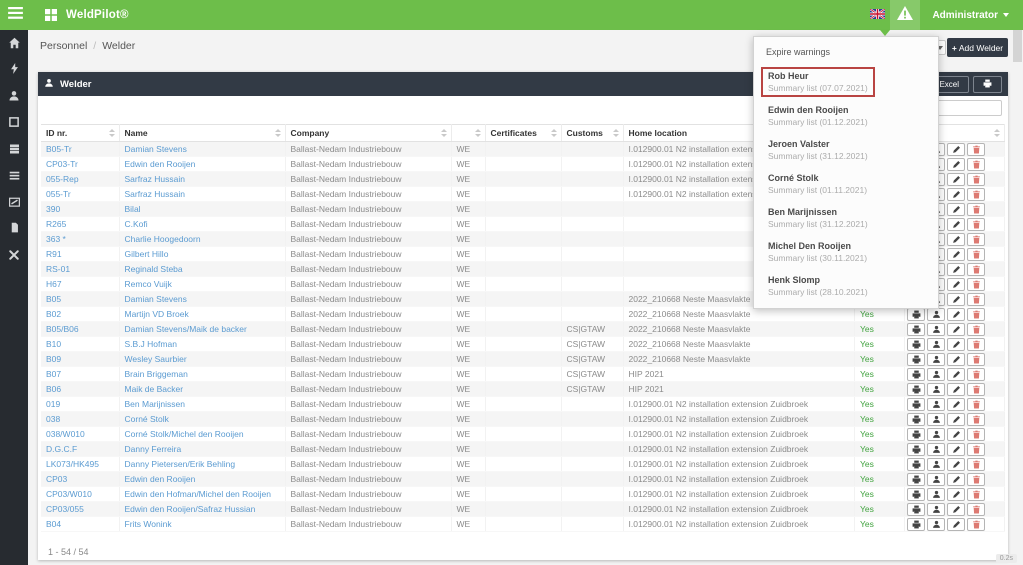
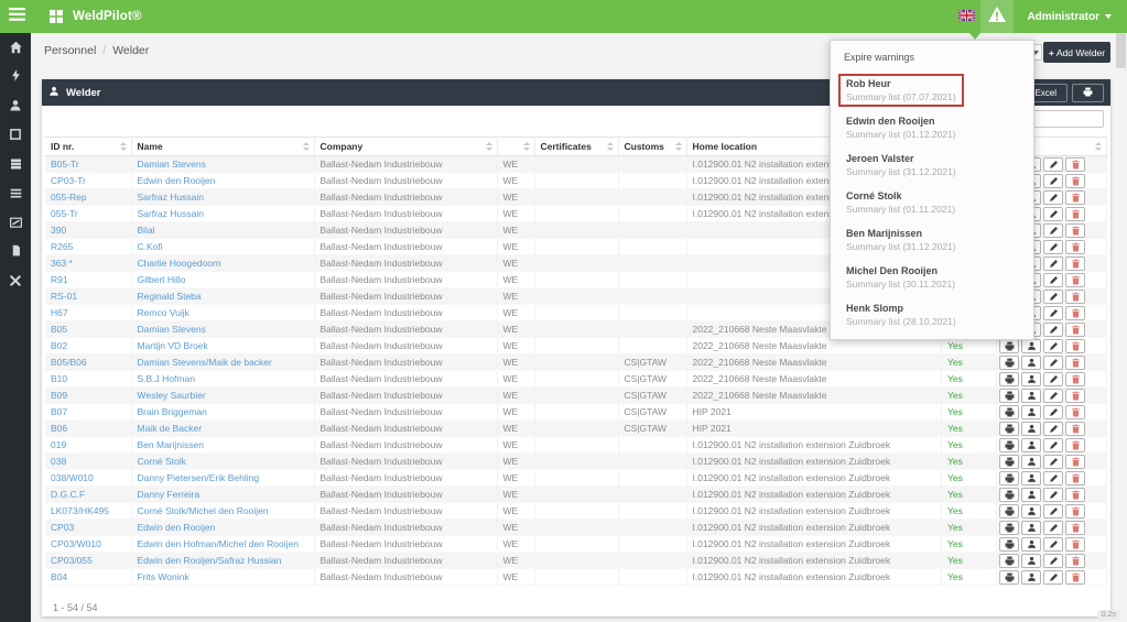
  WeldPilot®
  Administrator
  Personnel / Welder
  + Add Welder
  Welder
  Excel
  ID nr.	Name	Company		Certificates	Customs	Home location
  B05-Tr	Damian Stevens	Ballast-Nedam Industriebouw	WE			I.012900.01 N2 installation exten
  CP03-Tr	Edwin den Rooijen	Ballast-Nedam Industriebouw	WE			I.012900.01 N2 installation exten
  055-Rep	Sarfraz Hussain	Ballast-Nedam Industriebouw	WE			I.012900.01 N2 installation exten
  055-Tr	Sarfraz Hussain	Ballast-Nedam Industriebouw	WE			I.012900.01 N2 installation exten
  390	Bilal	Ballast-Nedam Industriebouw	WE
  R265	C.Kofi	Ballast-Nedam Industriebouw	WE
  363 *	Charlie Hoogedoorn	Ballast-Nedam Industriebouw	WE
  R91	Gilbert Hillo	Ballast-Nedam Industriebouw	WE
  RS-01	Reginald Steba	Ballast-Nedam Industriebouw	WE
  H67	Remco Vuijk	Ballast-Nedam Industriebouw	WE
  B05	Damian Stevens	Ballast-Nedam Industriebouw	WE			2022_210668 Neste Maasvlakte
  B02	Martijn VD Broek	Ballast-Nedam Industriebouw	WE			2022_210668 Neste Maasvlakte	Yes
  B05/B06	Damian Stevens/Maik de backer	Ballast-Nedam Industriebouw	WE		CS|GTAW	2022_210668 Neste Maasvlakte	Yes
  B10	S.B.J Hofman	Ballast-Nedam Industriebouw	WE		CS|GTAW	2022_210668 Neste Maasvlakte	Yes
  B09	Wesley Saurbier	Ballast-Nedam Industriebouw	WE		CS|GTAW	2022_210668 Neste Maasvlakte	Yes
  B07	Brain Briggeman	Ballast-Nedam Industriebouw	WE		CS|GTAW	HIP 2021	Yes
  B06	Maik de Backer	Ballast-Nedam Industriebouw	WE		CS|GTAW	HIP 2021	Yes
  019	Ben Marijnissen	Ballast-Nedam Industriebouw	WE			I.012900.01 N2 installation extension Zuidbroek	Yes
  038	Corné Stolk	Ballast-Nedam Industriebouw	WE			I.012900.01 N2 installation extension Zuidbroek	Yes
- 038/W010	Corné Stolk/Michel den Rooijen	Ballast-Nedam Industriebouw	WE			I.012900.01 N2 installation extension Zuidbroek	Yes
+ 038/W010	Danny Pietersen/Erik Behling	Ballast-Nedam Industriebouw	WE			I.012900.01 N2 installation extension Zuidbroek	Yes
  D.G.C.F	Danny Ferreira	Ballast-Nedam Industriebouw	WE			I.012900.01 N2 installation extension Zuidbroek	Yes
- LK073/HK495	Danny Pietersen/Erik Behling	Ballast-Nedam Industriebouw	WE			I.012900.01 N2 installation extension Zuidbroek	Yes
+ LK073/HK495	Corné Stolk/Michel den Rooijen	Ballast-Nedam Industriebouw	WE			I.012900.01 N2 installation extension Zuidbroek	Yes
  CP03	Edwin den Rooijen	Ballast-Nedam Industriebouw	WE			I.012900.01 N2 installation extension Zuidbroek	Yes
  CP03/W010	Edwin den Hofman/Michel den Rooijen	Ballast-Nedam Industriebouw	WE			I.012900.01 N2 installation extension Zuidbroek	Yes
  CP03/055	Edwin den Rooijen/Safraz Hussian	Ballast-Nedam Industriebouw	WE			I.012900.01 N2 installation extension Zuidbroek	Yes
  B04	Frits Wonink	Ballast-Nedam Industriebouw	WE			I.012900.01 N2 installation extension Zuidbroek	Yes
  1 - 54 / 54
  Expire warnings
  Rob Heur
  Summary list (07.07.2021)
  Edwin den Rooijen
  Summary list (01.12.2021)
  Jeroen Valster
  Summary list (31.12.2021)
  Corné Stolk
  Summary list (01.11.2021)
  Ben Marijnissen
  Summary list (31.12.2021)
  Michel Den Rooijen
  Summary list (30.11.2021)
  Henk Slomp
  Summary list (28.10.2021)
